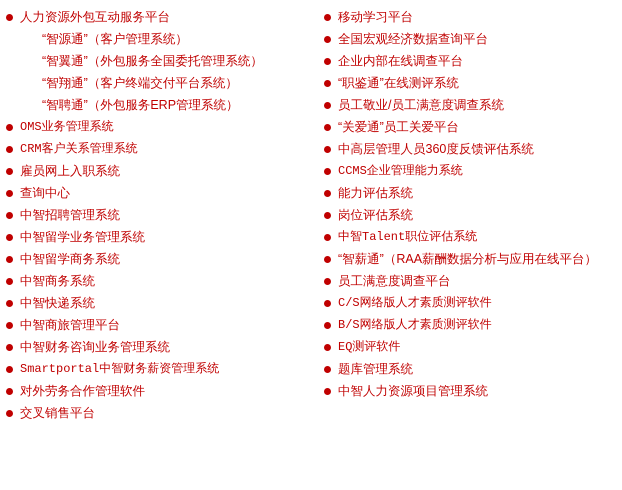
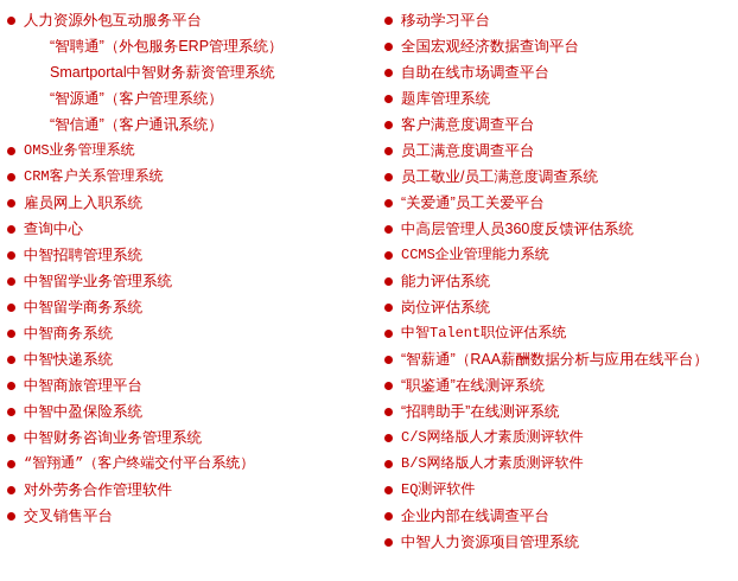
  人力资源外包互动服务平台
- “智源通”（客户管理系统）
+ “智聘通”（外包服务ERP管理系统）
- “智翼通”（外包服务全国委托管理系统）
- “智翔通”（客户终端交付平台系统）
+ Smartportal中智财务薪资管理系统
- “智聘通”（外包服务ERP管理系统）
+ “智源通”（客户管理系统）
+ “智信通”（客户通讯系统）
  OMS业务管理系统
  CRM客户关系管理系统
  雇员网上入职系统
  查询中心
  中智招聘管理系统
  中智留学业务管理系统
  中智留学商务系统
  中智商务系统
  中智快递系统
  中智商旅管理平台
+ 中智中盈保险系统
  中智财务咨询业务管理系统
- Smartportal中智财务薪资管理系统
+ “智翔通”（客户终端交付平台系统）
  对外劳务合作管理软件
  交叉销售平台
  移动学习平台
  全国宏观经济数据查询平台
+ 自助在线市场调查平台
- 企业内部在线调查平台
+ 题库管理系统
+ 客户满意度调查平台
- “职鉴通”在线测评系统
+ 员工满意度调查平台
  员工敬业/员工满意度调查系统
  “关爱通”员工关爱平台
  中高层管理人员360度反馈评估系统
  CCMS企业管理能力系统
  能力评估系统
  岗位评估系统
  中智Talent职位评估系统
  “智薪通”（RAA薪酬数据分析与应用在线平台）
- 员工满意度调查平台
+ “职鉴通”在线测评系统
+ “招聘助手”在线测评系统
  C/S网络版人才素质测评软件
  B/S网络版人才素质测评软件
  EQ测评软件
- 题库管理系统
+ 企业内部在线调查平台
  中智人力资源项目管理系统
